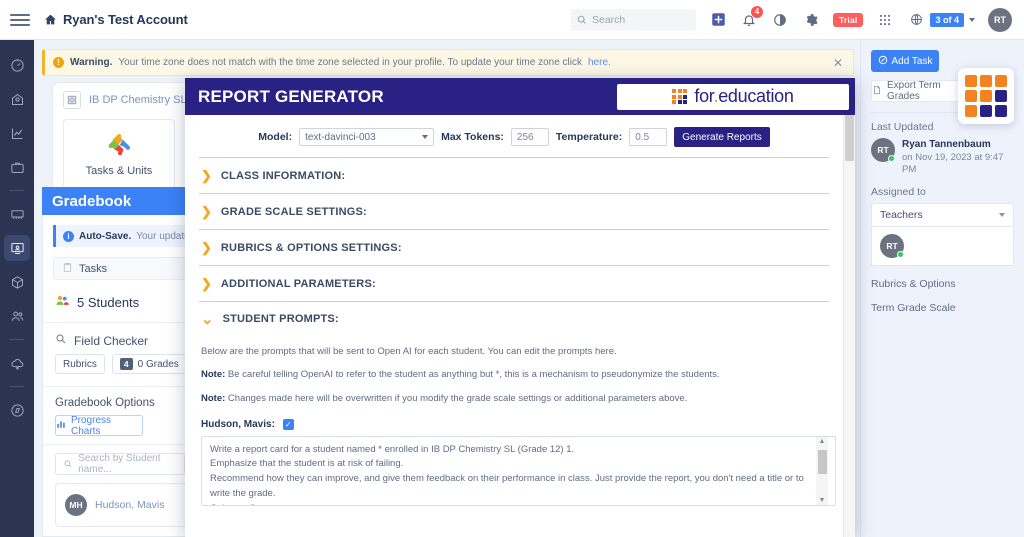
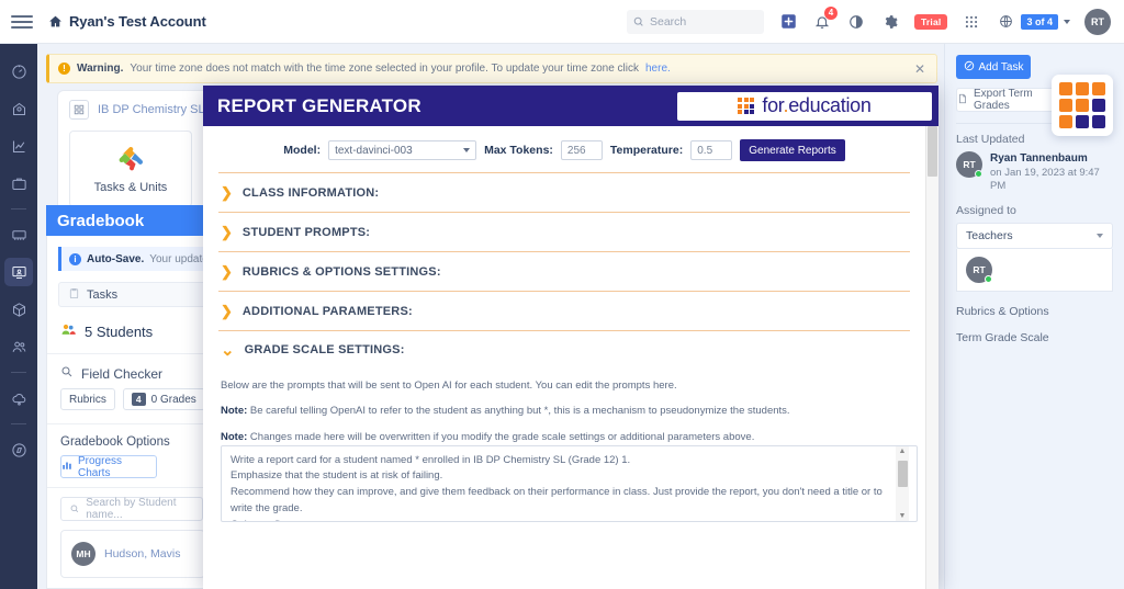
  Ryan's Test Account
  Search
  4
  Trial
  3 of 4
  RT
  !
  Warning.
  Your time zone does not match with the time zone selected in your profile. To update your time zone click
  here.
  ✕
  IB DP Chemistry SL
  Tasks & Units
  Gradebook
  i
  Auto-Save.
  Tasks
  5 Students
  Field Checker
  Rubrics
  4
  0 Grades
  Gradebook Options
  Progress Charts
  Search by Student name...
  MH
  Hudson, Mavis
  Add Task
  Export Term Grades
  Last Updated
  RT
  Ryan Tannenbaum
- on Nov 19, 2023 at 9:47 PM
+ on Jan 19, 2023 at 9:47 PM
  Assigned to
  Teachers
  RT
  Rubrics & Options
  Term Grade Scale
  REPORT GENERATOR
  for.education
  Model:
  text-davinci-003
  Max Tokens:
  256
  Temperature:
  0.5
  Generate Reports
  ❯
  CLASS INFORMATION:
  ❯
- GRADE SCALE SETTINGS:
+ STUDENT PROMPTS:
  ❯
  RUBRICS & OPTIONS SETTINGS:
  ❯
  ADDITIONAL PARAMETERS:
  ⌄
- STUDENT PROMPTS:
+ GRADE SCALE SETTINGS:
  Below are the prompts that will be sent to Open AI for each student. You can edit the prompts here.
  Note: Be careful telling OpenAI to refer to the student as anything but *, this is a mechanism to pseudonymize the students.
  Note: Changes made here will be overwritten if you modify the grade scale settings or additional parameters above.
- Hudson, Mavis:
- ✓
  Write a report card for a student named * enrolled in IB DP Chemistry SL (Grade 12) 1.
  Emphasize that the student is at risk of failing.
  Recommend how they can improve, and give them feedback on their performance in class. Just provide the report, you don't need a title or to write the grade.
